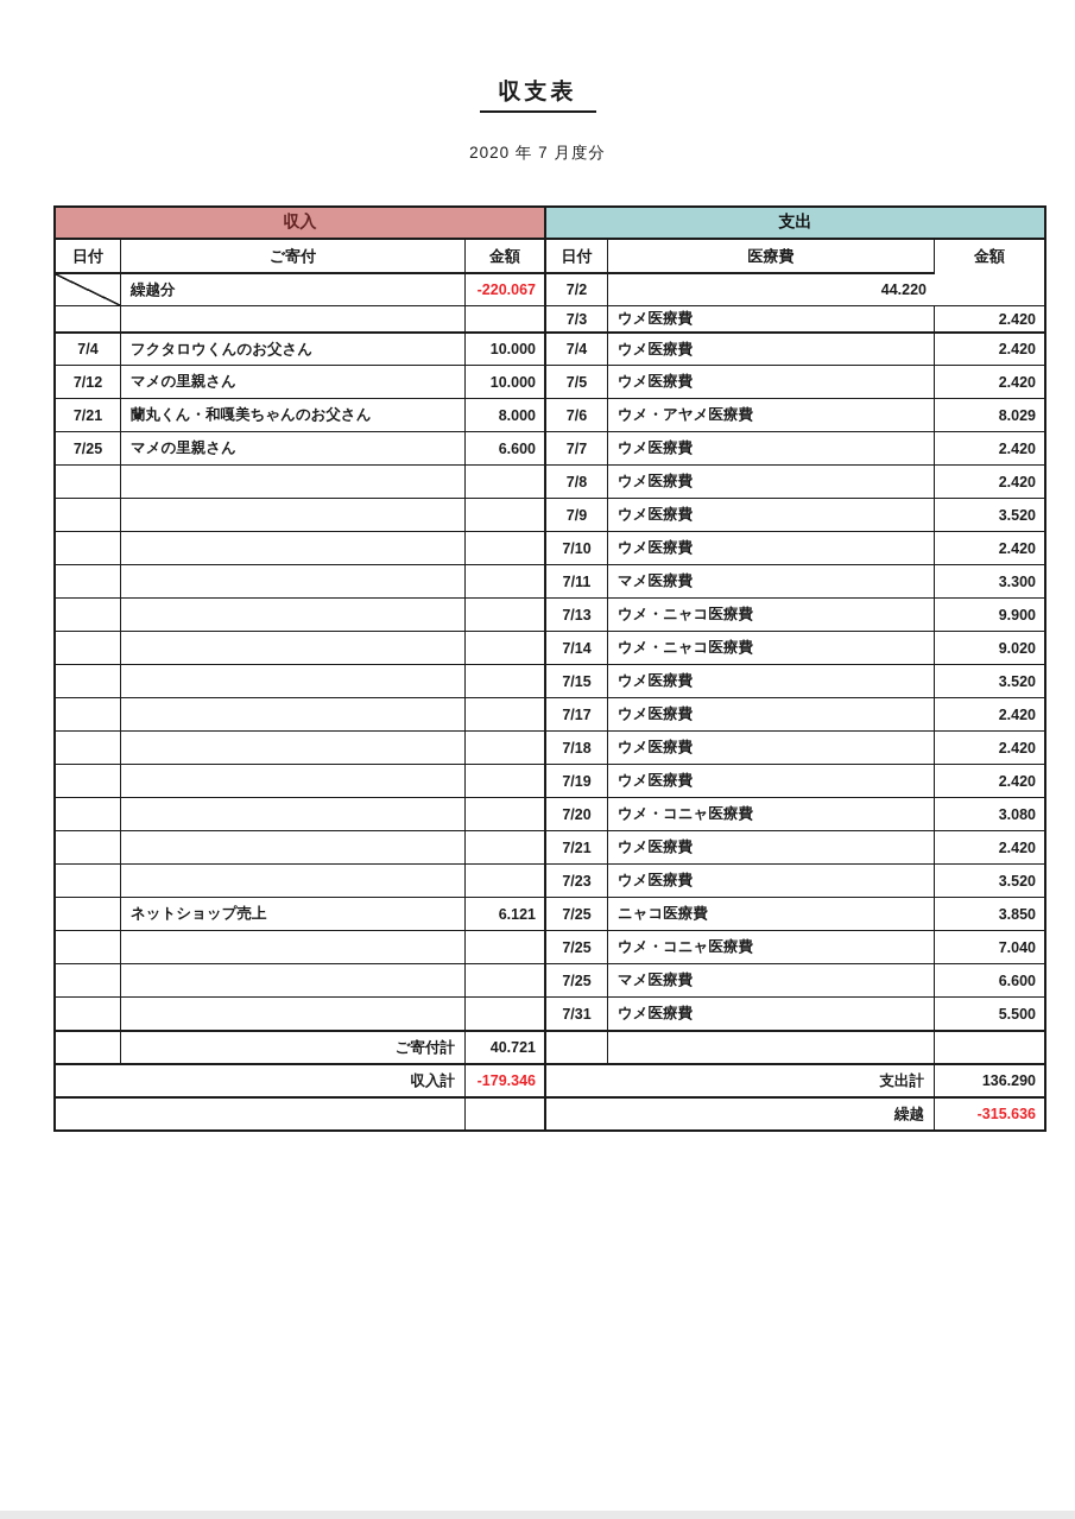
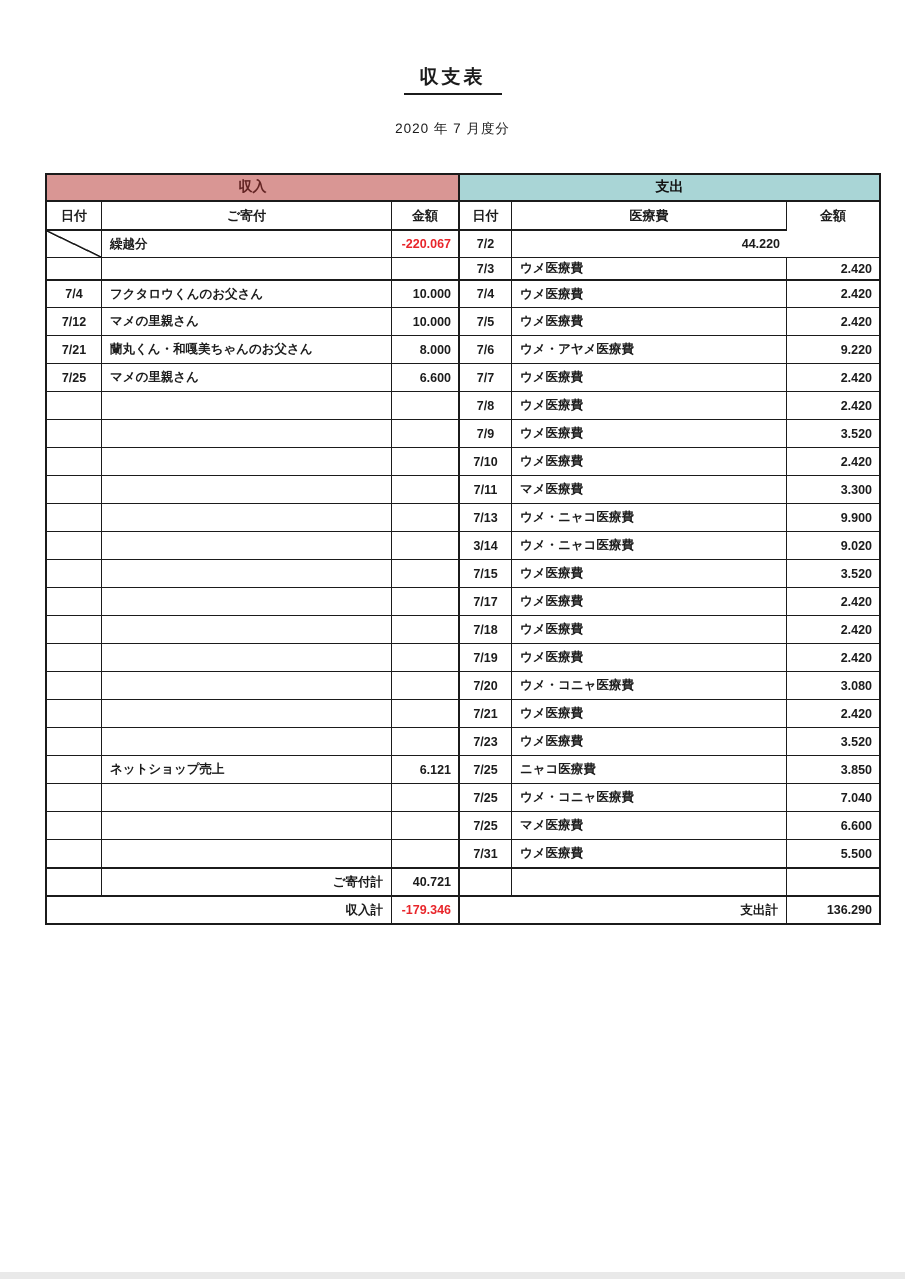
  収支表
  2020 年 7 月度分
  収入
  支出
  日付
  ご寄付
  金額
  日付
  医療費
  金額
  繰越分
  -220.067
  7/2
  44.220
  7/3
  ウメ医療費
  2.420
  7/4
  フクタロウくんのお父さん
  10.000
  7/4
  ウメ医療費
  2.420
  7/12
  マメの里親さん
  10.000
  7/5
  ウメ医療費
  2.420
  7/21
  蘭丸くん・和嘎美ちゃんのお父さん
  8.000
  7/6
  ウメ・アヤメ医療費
- 8.029
+ 9.220
  7/25
  マメの里親さん
  6.600
  7/7
  ウメ医療費
  2.420
  7/8
  ウメ医療費
  2.420
  7/9
  ウメ医療費
  3.520
  7/10
  ウメ医療費
  2.420
  7/11
  マメ医療費
  3.300
  7/13
  ウメ・ニャコ医療費
  9.900
- 7/14
+ 3/14
  ウメ・ニャコ医療費
  9.020
  7/15
  ウメ医療費
  3.520
  7/17
  ウメ医療費
  2.420
  7/18
  ウメ医療費
  2.420
  7/19
  ウメ医療費
  2.420
  7/20
  ウメ・コニャ医療費
  3.080
  7/21
  ウメ医療費
  2.420
  7/23
  ウメ医療費
  3.520
  ネットショップ売上
  6.121
  7/25
  ニャコ医療費
  3.850
  7/25
  ウメ・コニャ医療費
  7.040
  7/25
  マメ医療費
  6.600
  7/31
  ウメ医療費
  5.500
  ご寄付計
  40.721
  収入計
  -179.346
  支出計
  136.290
- 繰越
- -315.636
